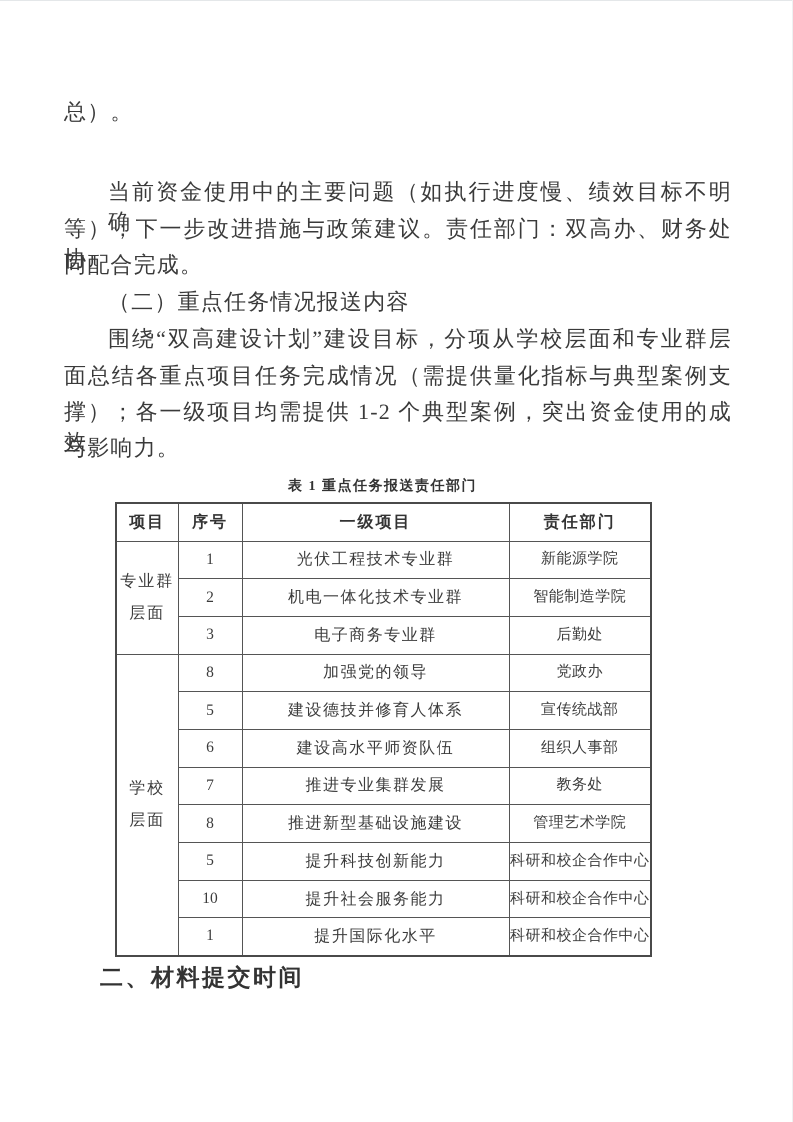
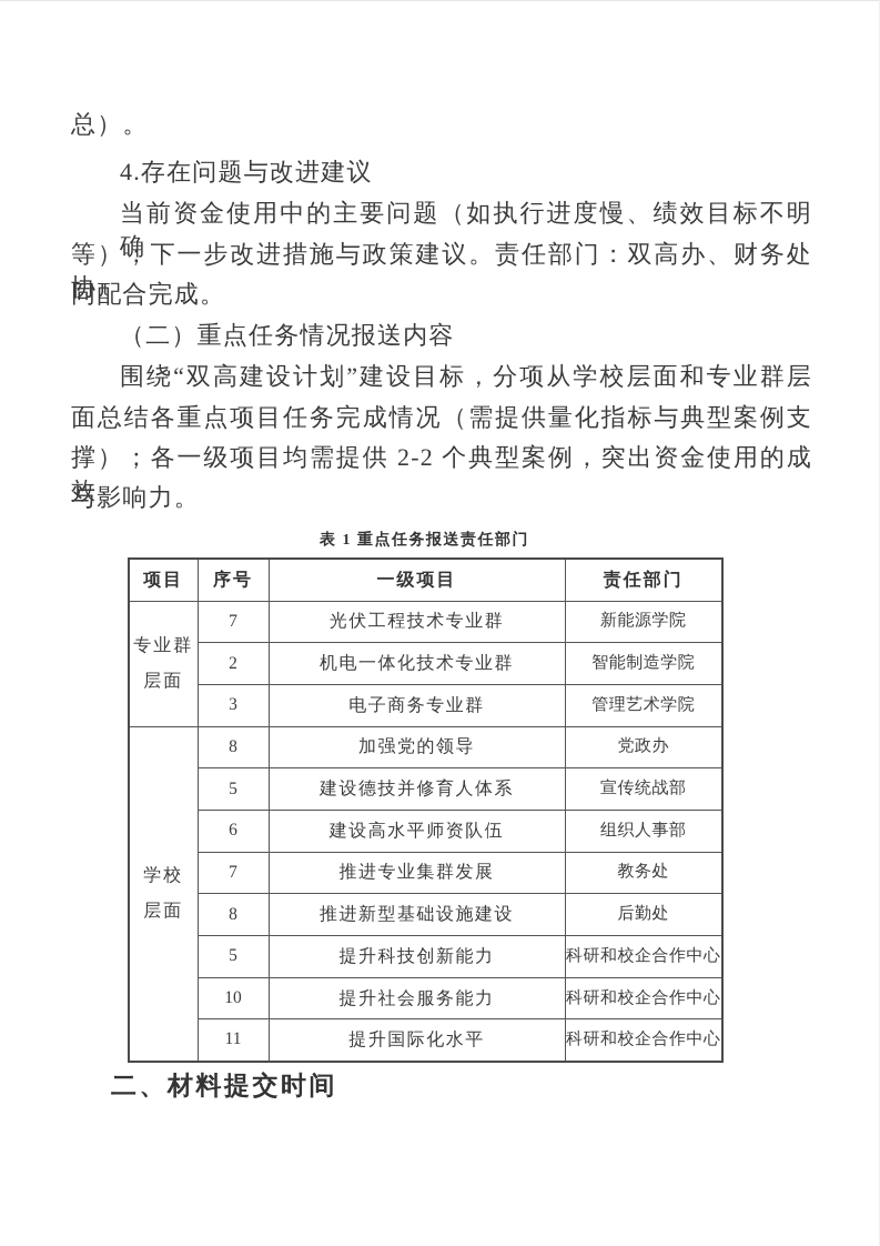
  总）。
+ 4.存在问题与改进建议
  当前资金使用中的主要问题（如执行进度慢、绩效目标不明确
  等）；下一步改进措施与政策建议。责任部门：双高办、财务处协
  同配合完成。
  （二）重点任务情况报送内容
  围绕“双高建设计划”建设目标，分项从学校层面和专业群层
  面总结各重点项目任务完成情况（需提供量化指标与典型案例支
- 撑）；各一级项目均需提供 1-2 个典型案例，突出资金使用的成效
+ 撑）；各一级项目均需提供 2-2 个典型案例，突出资金使用的成效
  与影响力。
  表 1 重点任务报送责任部门
  项目	序号	一级项目	责任部门
- 专业群 层面	1	光伏工程技术专业群	新能源学院
+ 专业群 层面	7	光伏工程技术专业群	新能源学院
  2	机电一体化技术专业群	智能制造学院
- 3	电子商务专业群	后勤处
+ 3	电子商务专业群	管理艺术学院
  学校 层面	8	加强党的领导	党政办
  5	建设德技并修育人体系	宣传统战部
  6	建设高水平师资队伍	组织人事部
  7	推进专业集群发展	教务处
- 8	推进新型基础设施建设	管理艺术学院
+ 8	推进新型基础设施建设	后勤处
  5	提升科技创新能力	科研和校企合作中心
  10	提升社会服务能力	科研和校企合作中心
- 1	提升国际化水平	科研和校企合作中心
+ 11	提升国际化水平	科研和校企合作中心
  二、材料提交时间
